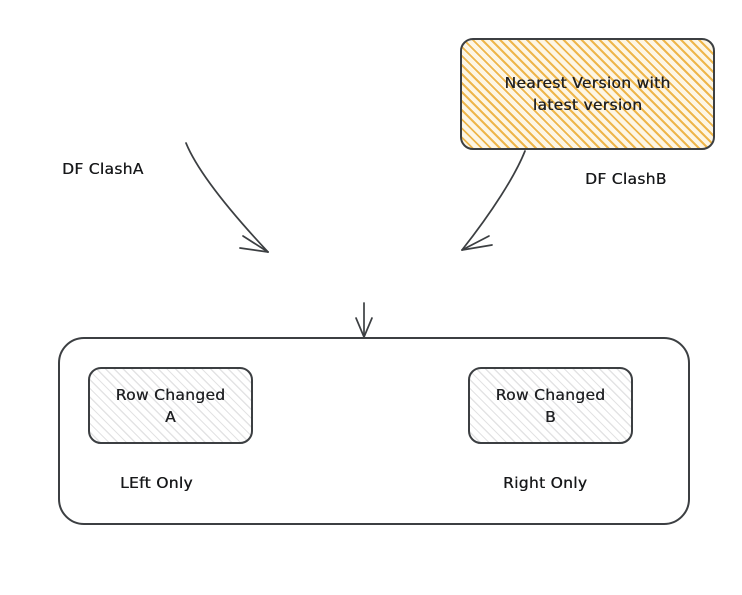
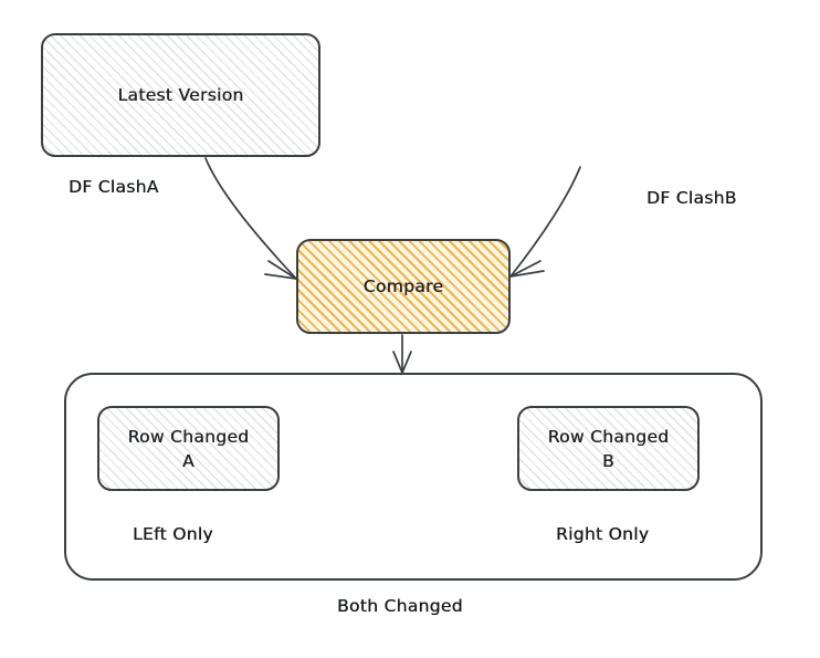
+ Latest Version
  DF ClashA
- Nearest Version with
- latest version
  DF ClashB
+ Compare
  Row Changed
  A
  LEft Only
  Row Changed
  B
  Right Only
+ Both Changed
